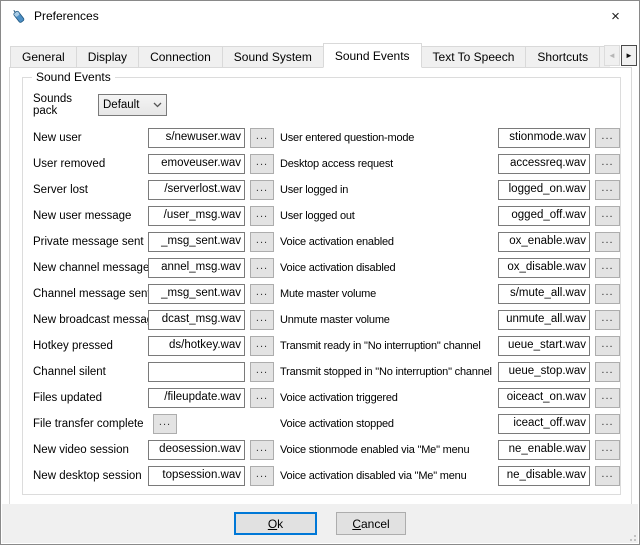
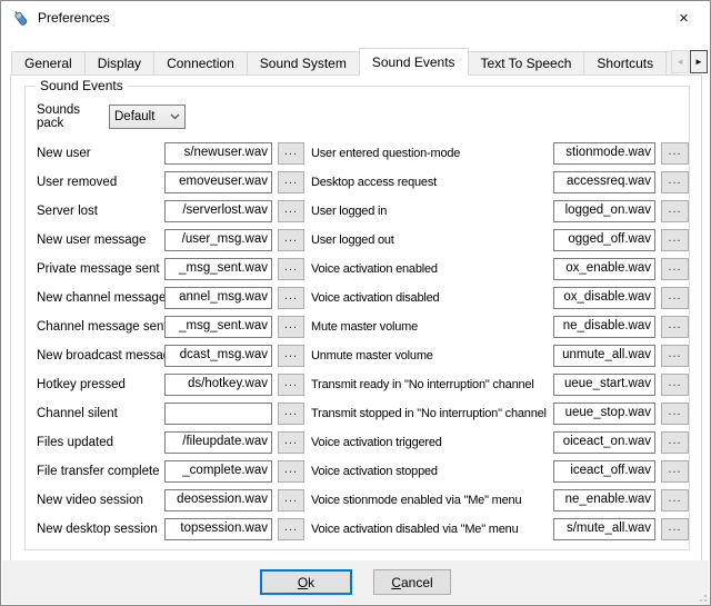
  Preferences
  ×
  General
  Display
  Connection
  Sound System
  Sound Events
  Text To Speech
  Shortcuts
  ◄
  ►
  Sound Events
  Sounds pack
  Default
  New user
  s/newuser.wav
  ...
  User removed
  emoveuser.wav
  ...
  Server lost
  /serverlost.wav
  ...
  New user message
  /user_msg.wav
  ...
  Private message sent
  _msg_sent.wav
  ...
  New channel message
  annel_msg.wav
  ...
  Channel message sen
  _msg_sent.wav
  ...
  New broadcast messa
  dcast_msg.wav
  ...
  Hotkey pressed
  ds/hotkey.wav
  ...
  Channel silent
  ...
  Files updated
  /fileupdate.wav
  ...
  File transfer complete
+ _complete.wav
  ...
  New video session
  deosession.wav
  ...
  New desktop session
  topsession.wav
  ...
  User entered question-mode
  stionmode.wav
  ...
  Desktop access request
  accessreq.wav
  ...
  User logged in
  logged_on.wav
  ...
  User logged out
  ogged_off.wav
  ...
  Voice activation enabled
  ox_enable.wav
  ...
  Voice activation disabled
  ox_disable.wav
  ...
  Mute master volume
- s/mute_all.wav
+ ne_disable.wav
  ...
  Unmute master volume
  unmute_all.wav
  ...
  Transmit ready in "No interruption" channel
  ueue_start.wav
  ...
  Transmit stopped in "No interruption" channel
  ueue_stop.wav
  ...
  Voice activation triggered
  oiceact_on.wav
  ...
  Voice activation stopped
  iceact_off.wav
  ...
  Voice stionmode enabled via "Me" menu
  ne_enable.wav
  ...
  Voice activation disabled via "Me" menu
- ne_disable.wav
+ s/mute_all.wav
  ...
  O
  k
  C
  ancel
